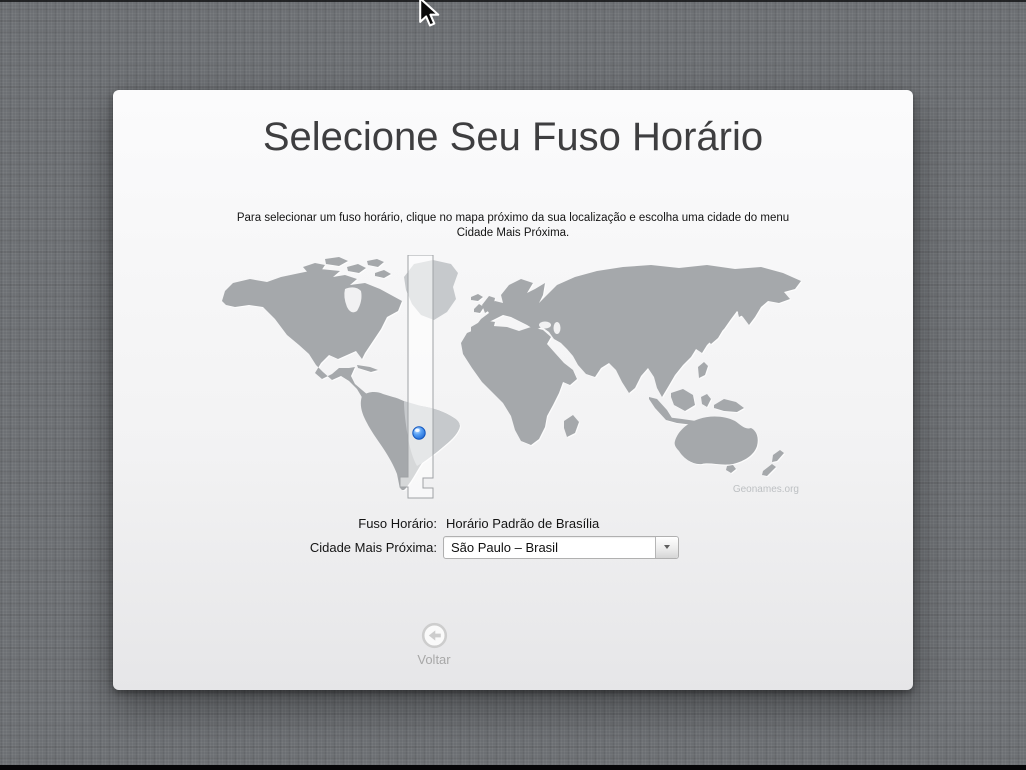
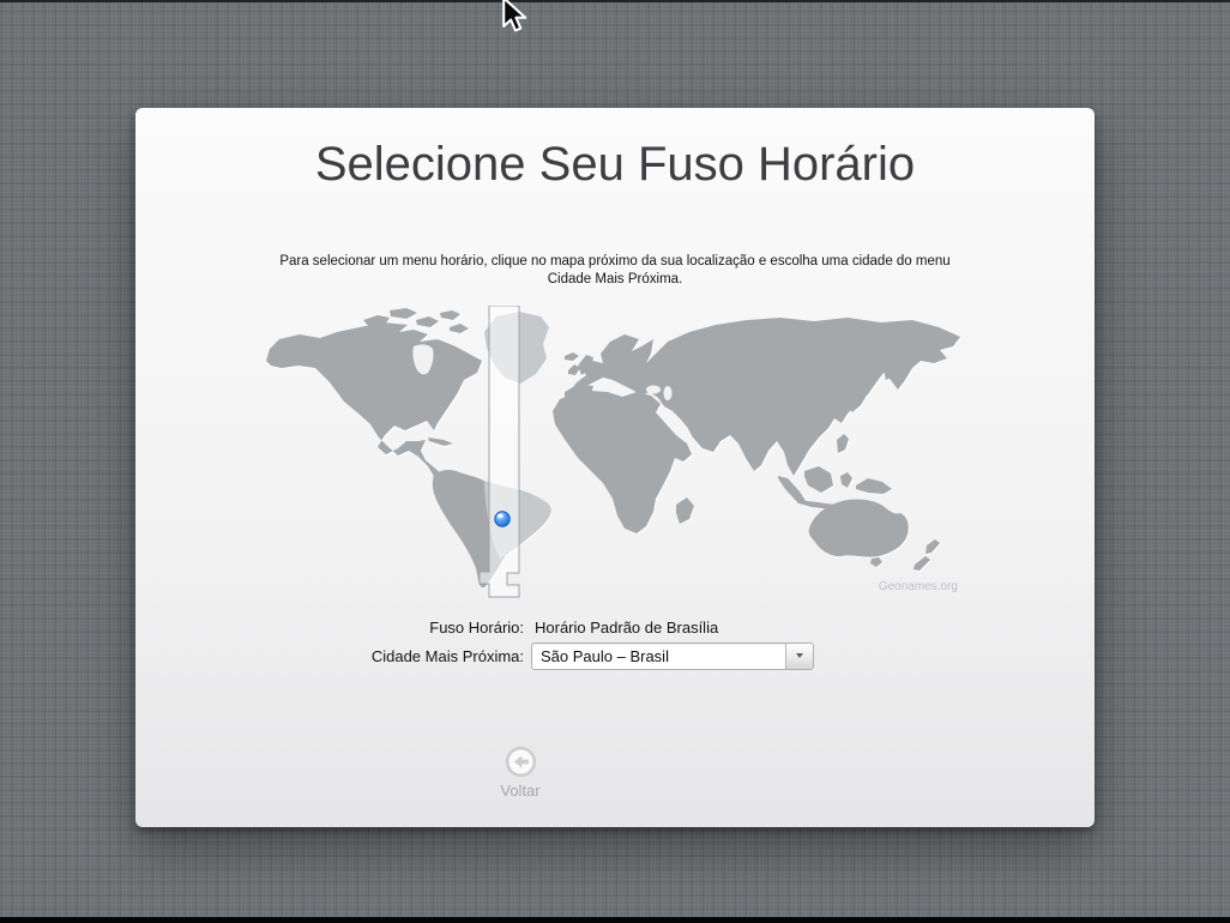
  Selecione Seu Fuso Horário
- Para selecionar um fuso horário, clique no mapa próximo da sua localização e escolha uma cidade do menu
+ Para selecionar um menu horário, clique no mapa próximo da sua localização e escolha uma cidade do menu
  Cidade Mais Próxima.
  Geonames.org
  Fuso Horário:
  Horário Padrão de Brasília
  Cidade Mais Próxima:
  São Paulo – Brasil
  Voltar
